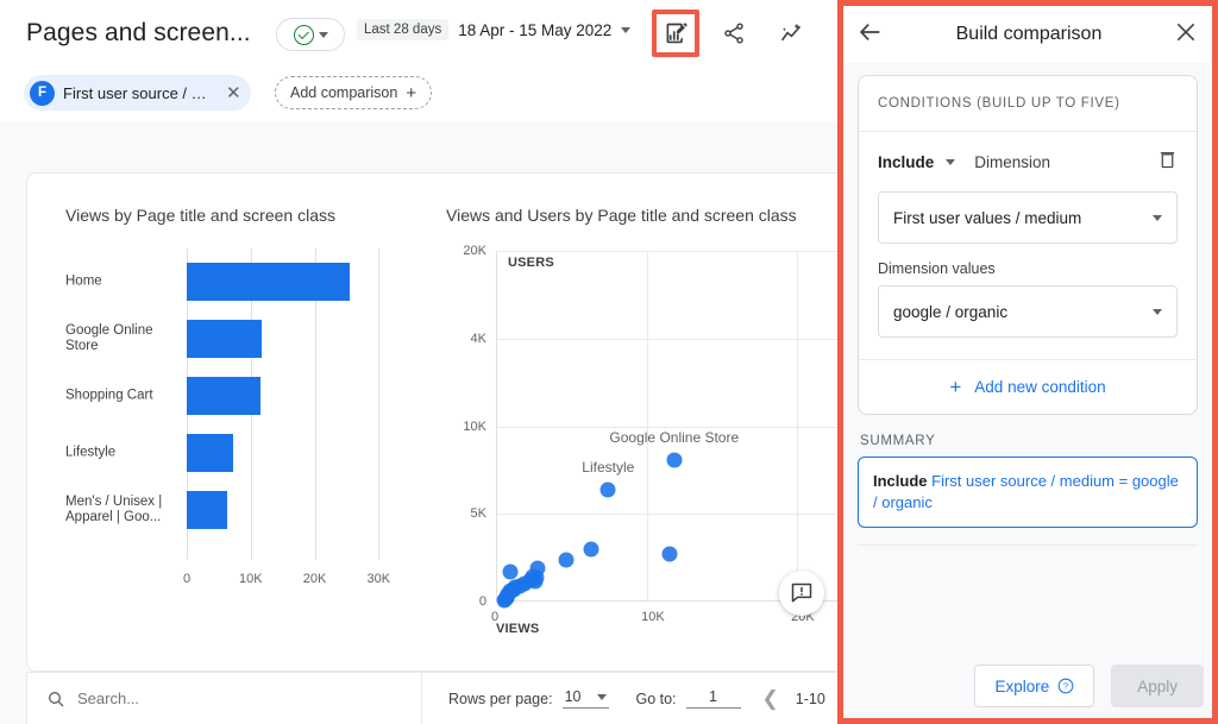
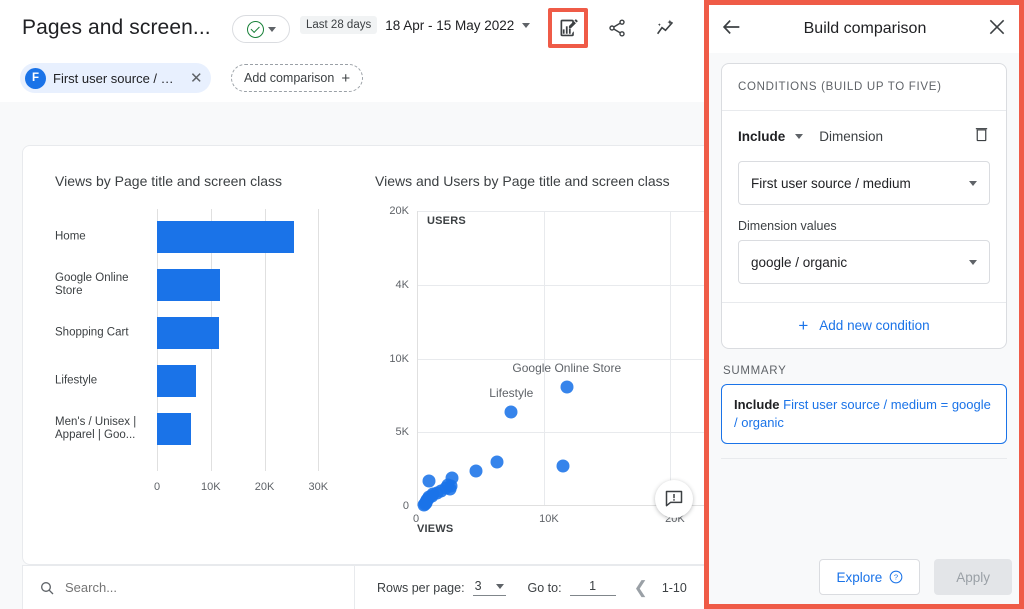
  Pages and screen...
  Last 28 days
  18 Apr - 15 May 2022
  F
  First user source / med
  ✕
  Add comparison
  +
  Views by Page title and screen class
  Home
  Google Online
  Store
  Shopping Cart
  Lifestyle
  Men's / Unisex |
  Apparel | Goo...
  0
  10K
  20K
  30K
  Views and Users by Page title and screen class
  0
  5K
  10K
  4K
  20K
  0
  10K
  20K
  Google Online Store
  Lifestyle
  USERS
  VIEWS
  Search...
  Rows per page:
- 10
+ 3
  Go to:
  1
  ❮
  1-10
  Build comparison
  CONDITIONS (BUILD UP TO FIVE)
  Include
  Dimension
- First user values / medium
+ First user source / medium
  Dimension values
  google / organic
  +
  Add new condition
  SUMMARY
  Include First user source / medium = google / organic
  Explore
  ?
  Apply
